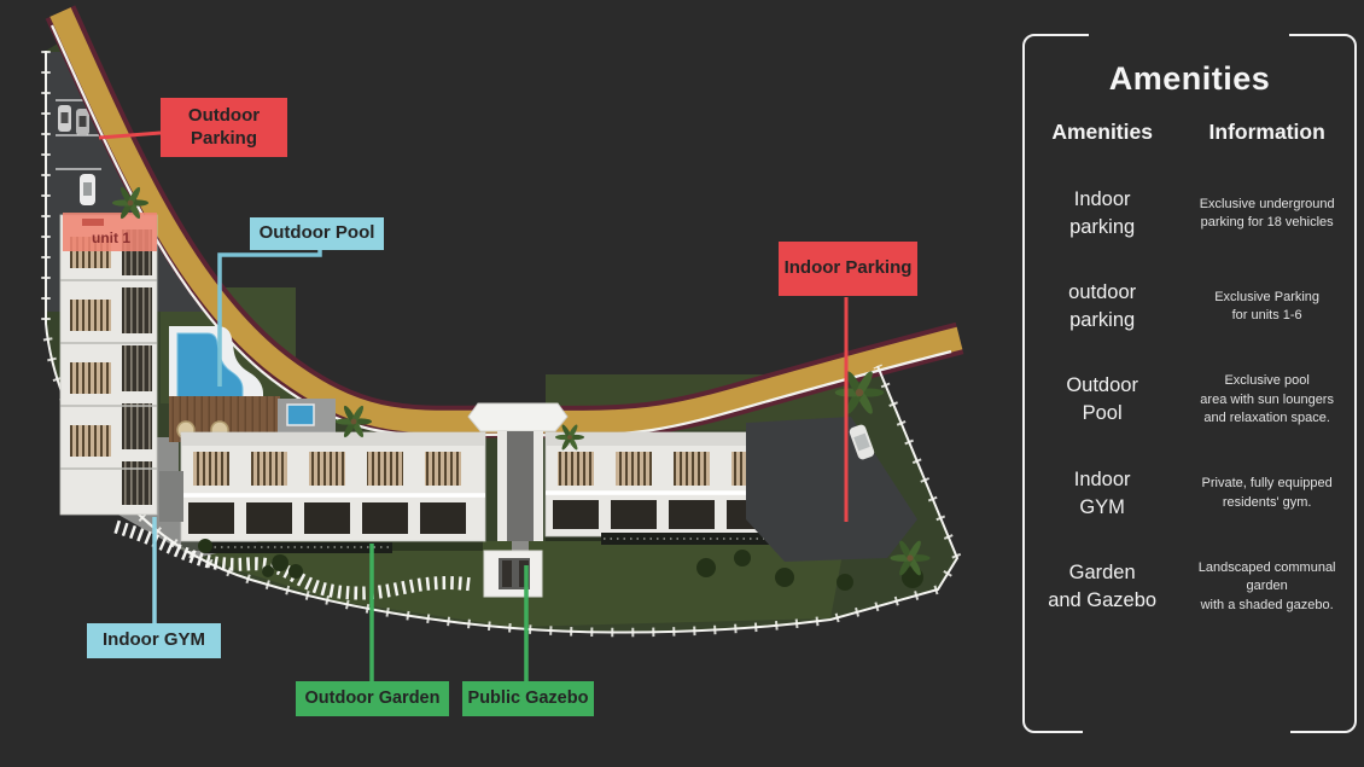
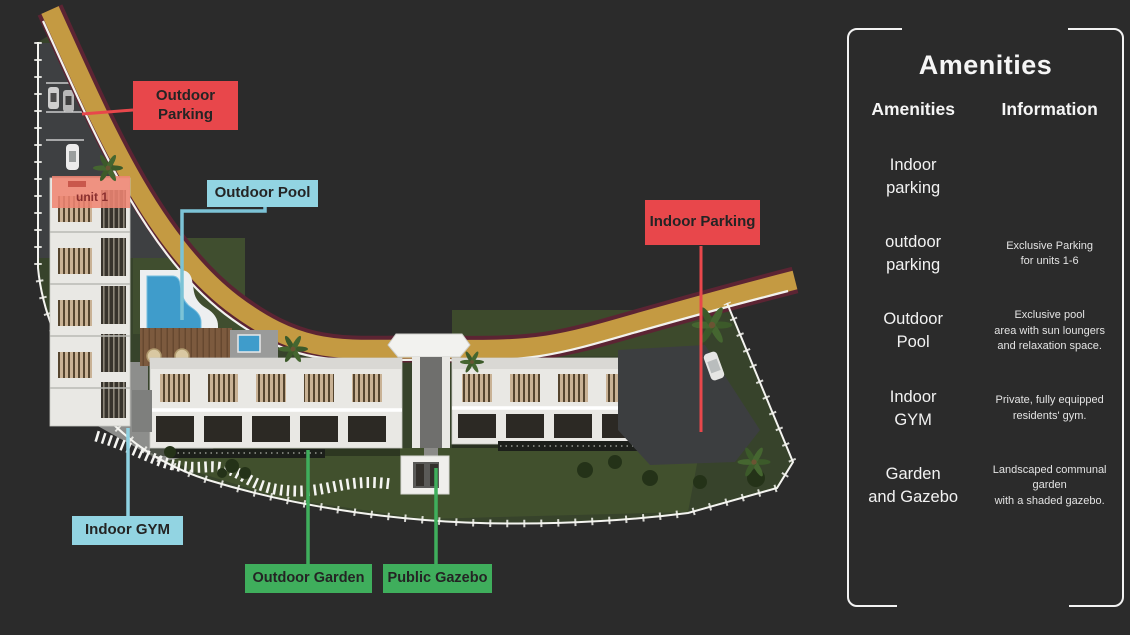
  unit 1
  Outdoor
  Parking
  Outdoor Pool
  Indoor Parking
  Indoor GYM
  Outdoor Garden
  Public Gazebo
  Amenities
  Amenities
  Information
  Indoor
  parking
- Exclusive underground
- parking for 18 vehicles
  outdoor
  parking
  Exclusive Parking
  for units 1-6
  Outdoor
  Pool
  Exclusive pool
  area with sun loungers
  and relaxation space.
  Indoor
  GYM
  Private, fully equipped
  residents' gym.
  Garden
  and Gazebo
  Landscaped communal
  garden
  with a shaded gazebo.
